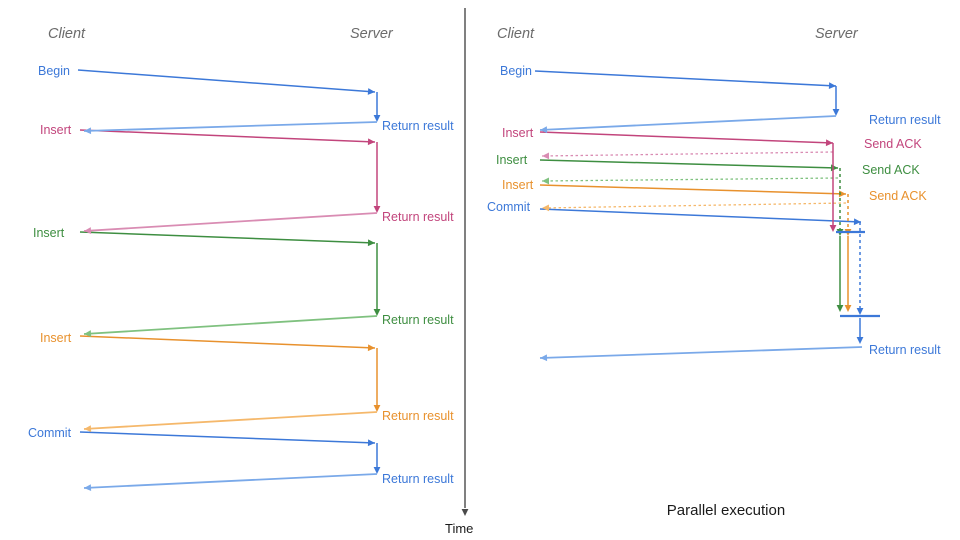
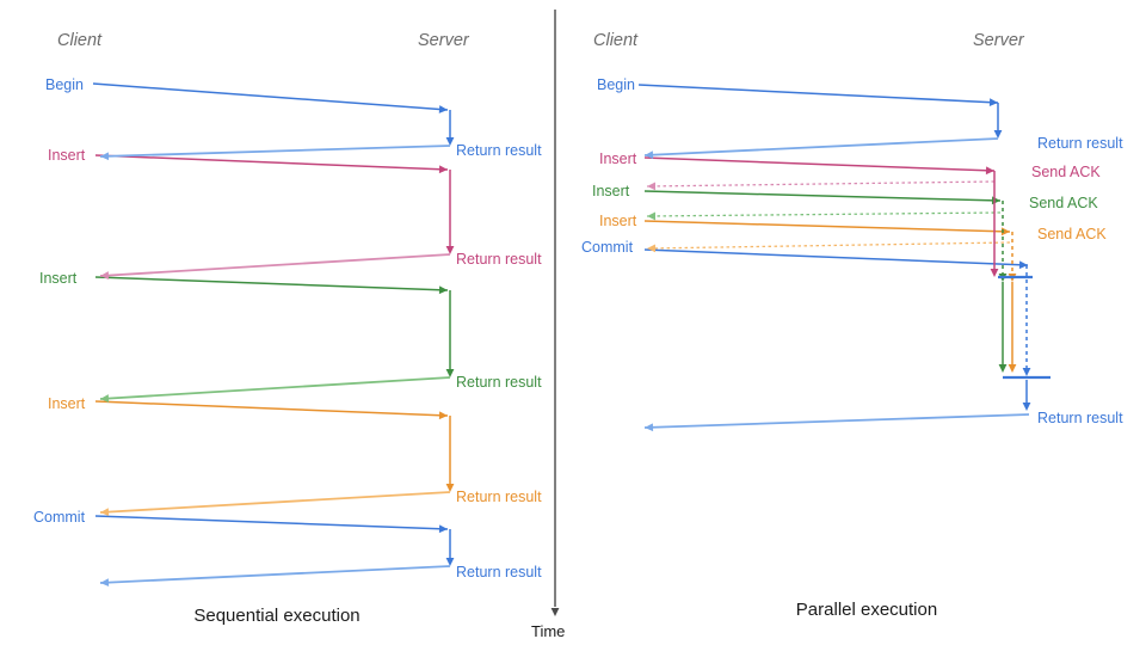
  Time
  Client
  Server
  Begin
  Insert
  Insert
  Insert
  Commit
  Return result
  Return result
  Return result
  Return result
  Return result
+ Sequential execution
  Client
  Server
  Begin
  Insert
  Insert
  Insert
  Commit
  Return result
  Send ACK
  Send ACK
  Send ACK
  Return result
  Parallel execution
